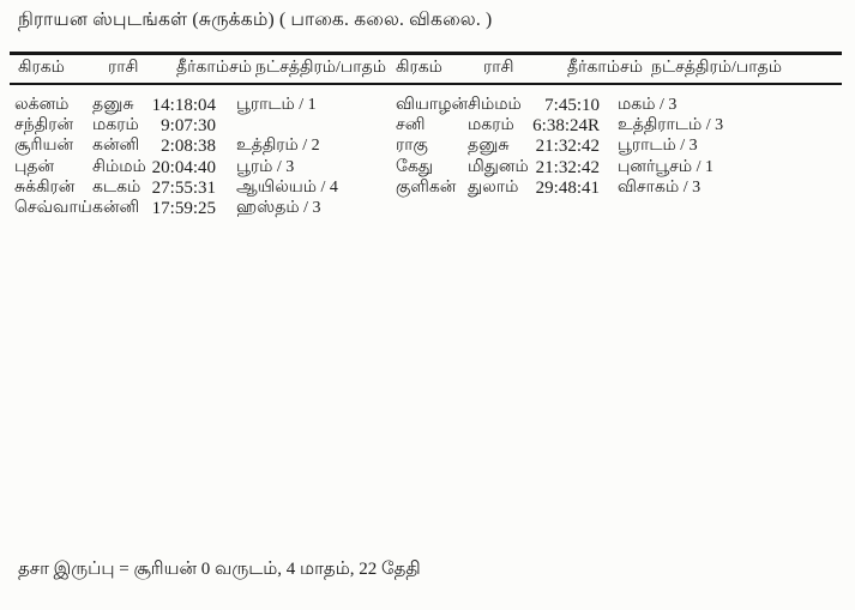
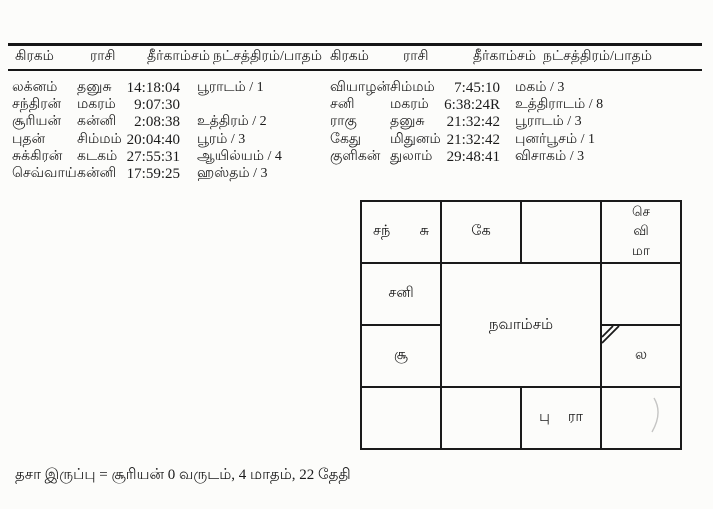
- நிராயன ஸ்புடங்கள் (சுருக்கம்) ( பாகை. கலை. விகலை. )
  கிரகம்
  ராசி
  தீர்காம்சம்
  நட்சத்திரம்/பாதம்
  கிரகம்
  ராசி
  தீர்காம்சம்
  நட்சத்திரம்/பாதம்
  லக்னம்
  தனுசு
  14:18:04
  பூராடம் / 1
  சந்திரன்
  மகரம்
  9:07:30
  சூரியன்
  கன்னி
  2:08:38
  உத்திரம் / 2
  புதன்
  சிம்மம்
  20:04:40
  பூரம் / 3
  சுக்கிரன்
  கடகம்
  27:55:31
  ஆயில்யம் / 4
  செவ்வாய்
  கன்னி
  17:59:25
  ஹஸ்தம் / 3
  வியாழன்
  சிம்மம்
  7:45:10
  மகம் / 3
  சனி
  மகரம்
  6:38:24R
- உத்திராடம் / 3
+ உத்திராடம் / 8
  ராகு
  தனுசு
  21:32:42
  பூராடம் / 3
  கேது
  மிதுனம்
  21:32:42
  புனர்பூசம் / 1
  குளிகன்
  துலாம்
  29:48:41
  விசாகம் / 3
+ சந் சு	கே		செ வி மா
+ சனி	நவாம்சம்
+ சூ	ல
+ 		பு ரா
  தசா இருப்பு = சூரியன் 0 வருடம், 4 மாதம், 22 தேதி
